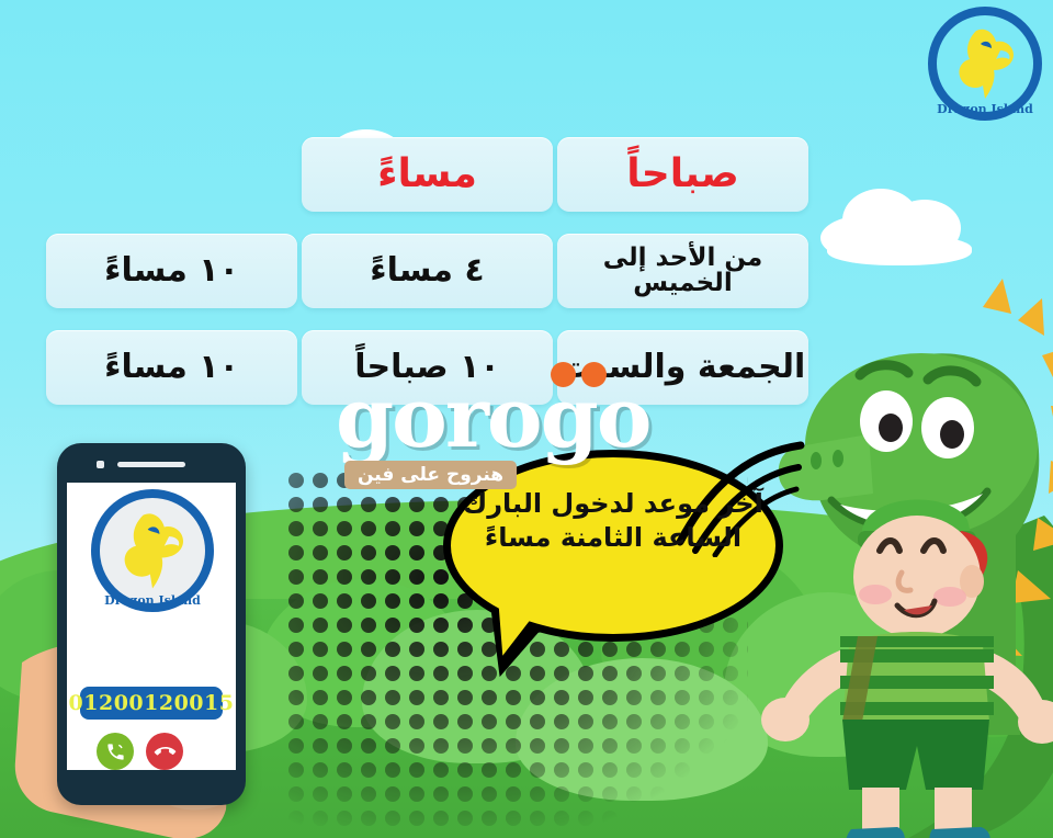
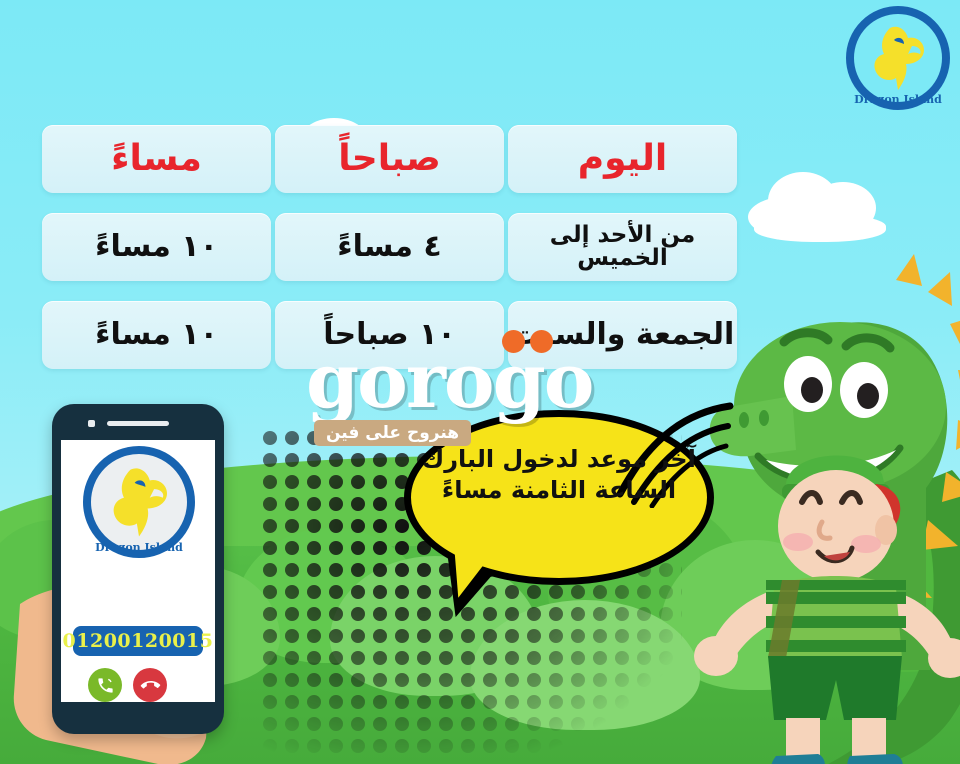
  Dragon Island
+ اليوم
  صباحاً
  مساءً
  من الأحد إلى الخميس
  ٤ مساءً
  ١٠ مساءً
  الجمعة والست
  ١٠ صباحاً
  ١٠ مساءً
  آخر موعد لدخول البارك
  الساعة الثامنة مساءً
  Dragon Island
  01200120015
  gorogo
  هنروح على فين
